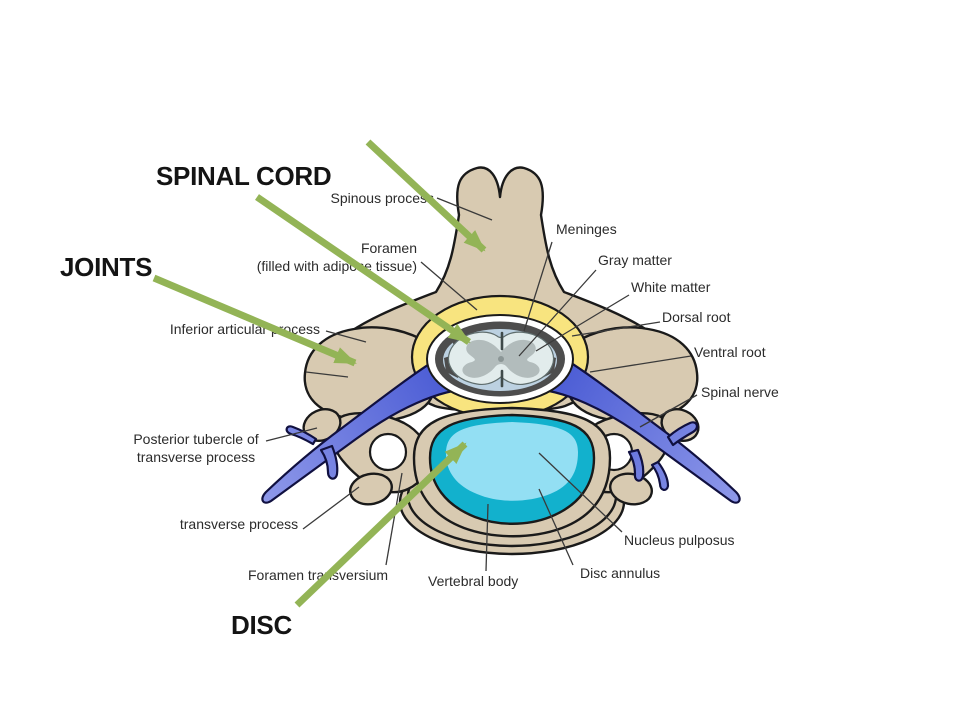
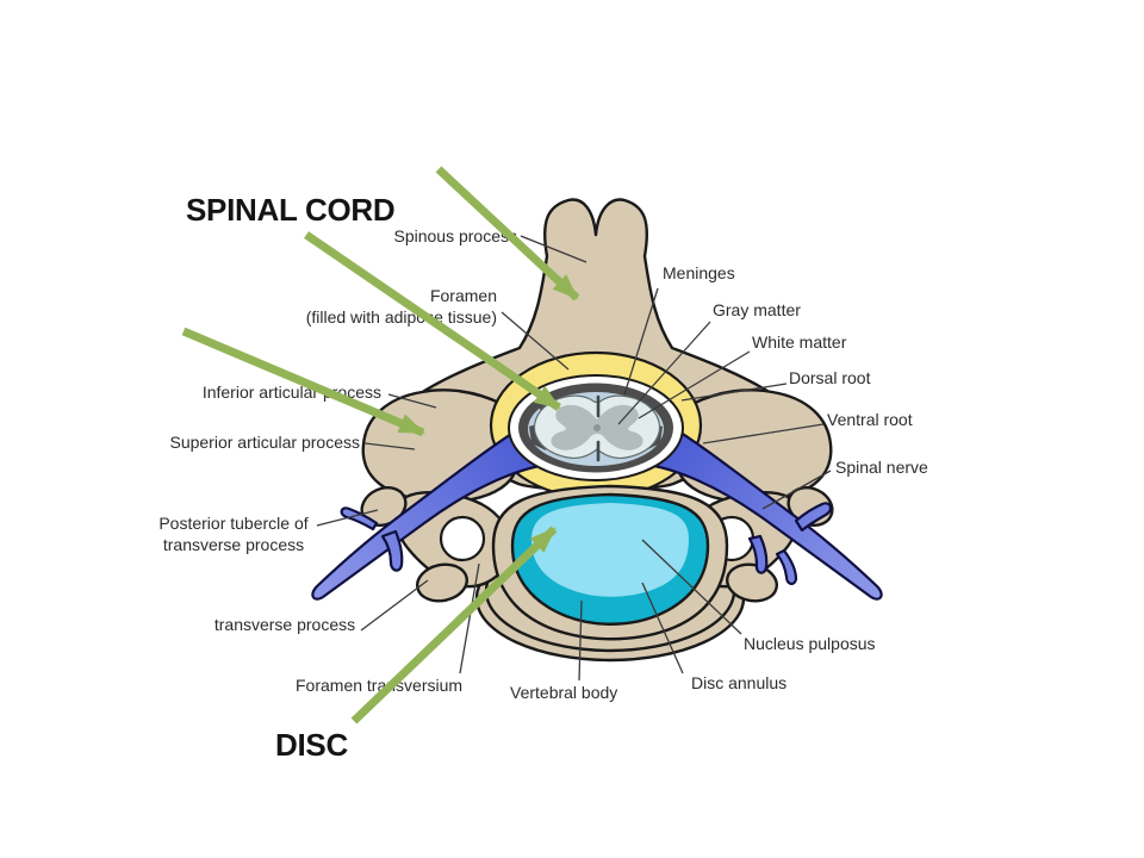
  SPINAL CORD
- JOINTS
  DISC
  Spinous proce
  Foramen
  (filled with adipe tissue)
  Meninges
  Gray matter
  White matter
  Dorsal root
  Ventral root
  Spinal nerve
  Inferior articularocess
+ Superior articular process
  Posterior tubercle of
  transverse process
  transverse process
  Foramen trasversium
  Vertebral body
  Disc annulus
  Nucleus pulposus
